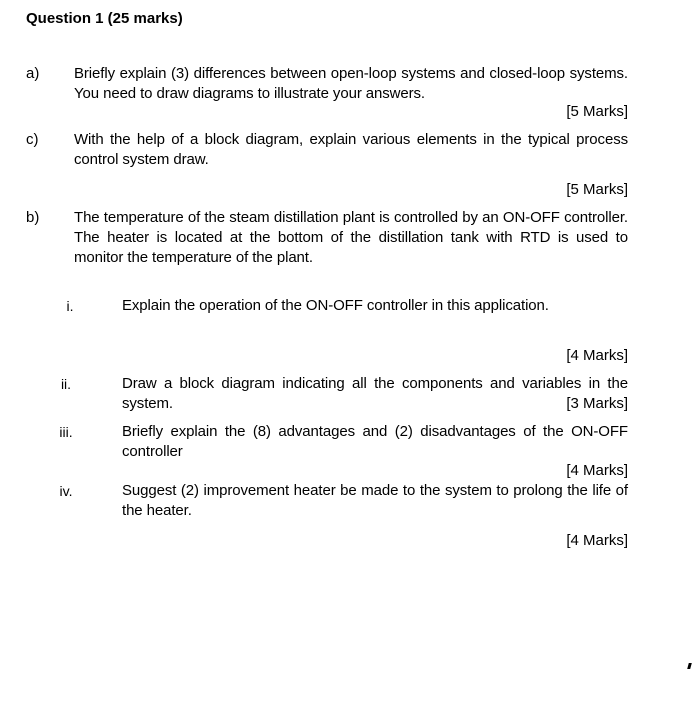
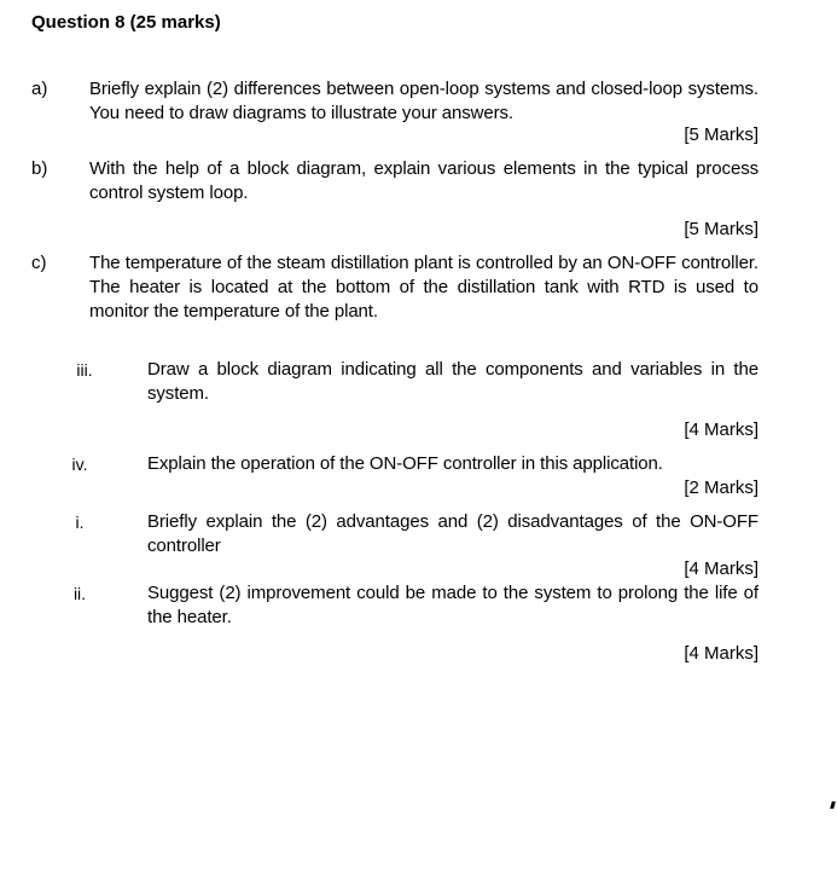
- Question 1 (25 marks)
+ Question 8 (25 marks)
  a)
- Briefly explain (3) differences between open-loop systems and closed-loop systems. You need to draw diagrams to illustrate your answers.
+ Briefly explain (2) differences between open-loop systems and closed-loop systems. You need to draw diagrams to illustrate your answers.
  [5 Marks]
- c)
+ b)
- With the help of a block diagram, explain various elements in the typical process control system draw.
+ With the help of a block diagram, explain various elements in the typical process control system loop.
  [5 Marks]
- b)
+ c)
  The temperature of the steam distillation plant is controlled by an ON-OFF controller. The heater is located at the bottom of the distillation tank with RTD is used to monitor the temperature of the plant.
- i.
+ iii.
- Explain the operation of the ON-OFF controller in this application.
+ Draw a block diagram indicating all the components and variables in the system.
  [4 Marks]
- ii.
+ iv.
- Draw a block diagram indicating all the components and variables in the system.
+ Explain the operation of the ON-OFF controller in this application.
- [3 Marks]
+ [2 Marks]
- iii.
+ i.
- Briefly explain the (8) advantages and (2) disadvantages of the ON-OFF controller
+ Briefly explain the (2) advantages and (2) disadvantages of the ON-OFF controller
  [4 Marks]
- iv.
+ ii.
- Suggest (2) improvement heater be made to the system to prolong the life of the heater.
+ Suggest (2) improvement could be made to the system to prolong the life of the heater.
  [4 Marks]
